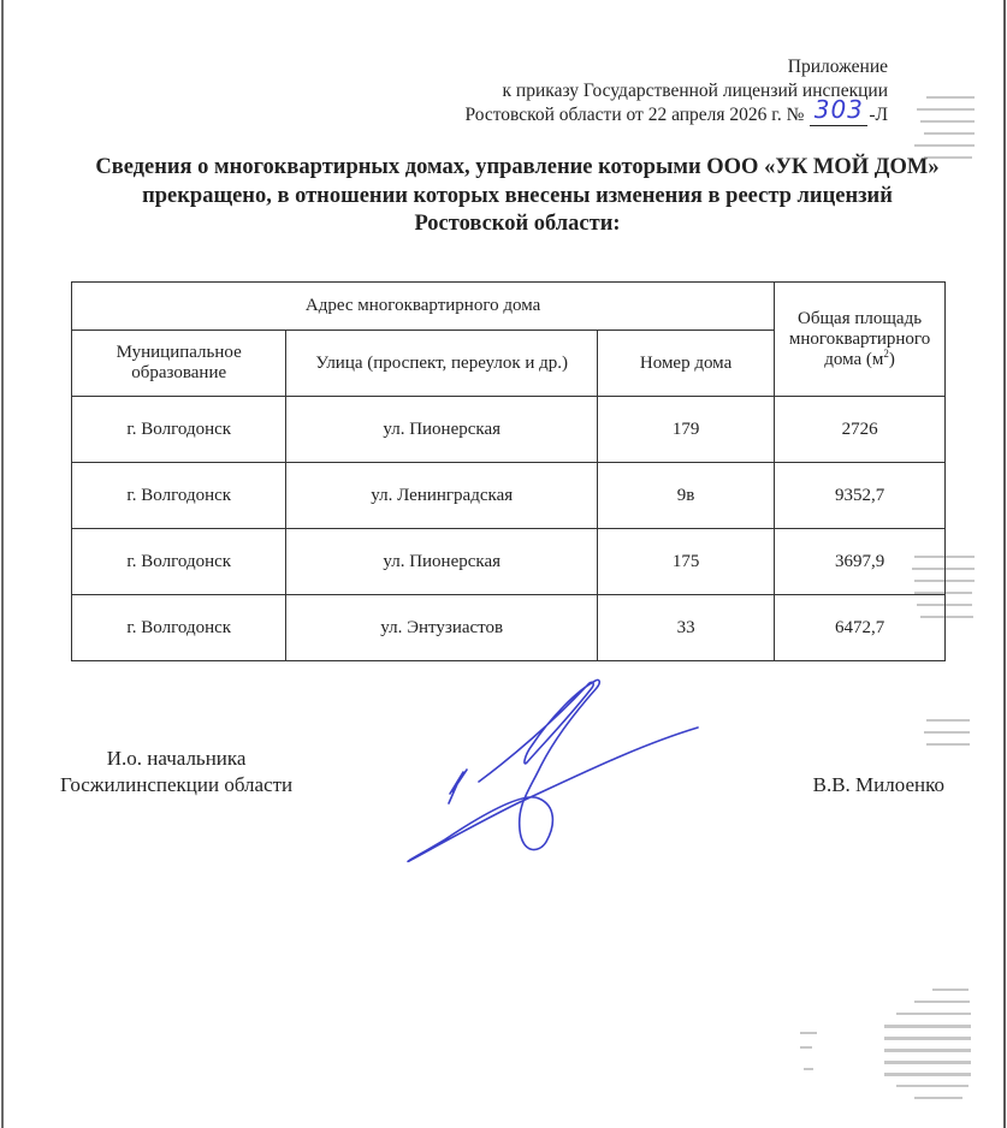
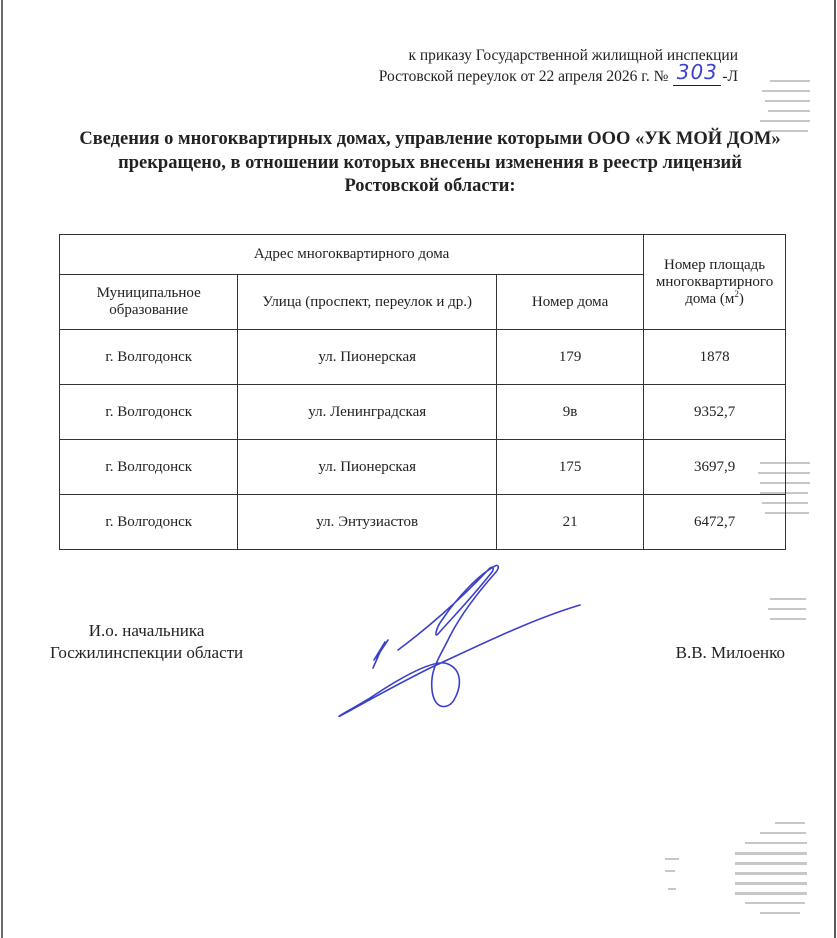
- Приложение
- к приказу Государственной лицензий инспекции
+ к приказу Государственной жилищной инспекции
- Ростовской области от 22 апреля 2026 г. № 303 -Л
+ Ростовской переулок от 22 апреля 2026 г. № 303 -Л
  Сведения о многоквартирных домах, управление которыми ООО «УК МОЙ ДОМ» прекращено, в отношении которых внесены изменения в реестр лицензий Ростовской области:
- Адрес многоквартирного дома	Общая площадь многоквартирного дома (м2)
+ Адрес многоквартирного дома	Номер площадь многоквартирного дома (м2)
  Муниципальное образование	Улица (проспект, переулок и др.)	Номер дома
- г. Волгодонск	ул. Пионерская	179	2726
+ г. Волгодонск	ул. Пионерская	179	1878
  г. Волгодонск	ул. Ленинградская	9в	9352,7
  г. Волгодонск	ул. Пионерская	175	3697,9
- г. Волгодонск	ул. Энтузиастов	33	6472,7
+ г. Волгодонск	ул. Энтузиастов	21	6472,7
  И.о. начальника
  Госжилинспекции области
  В.В. Милоенко
